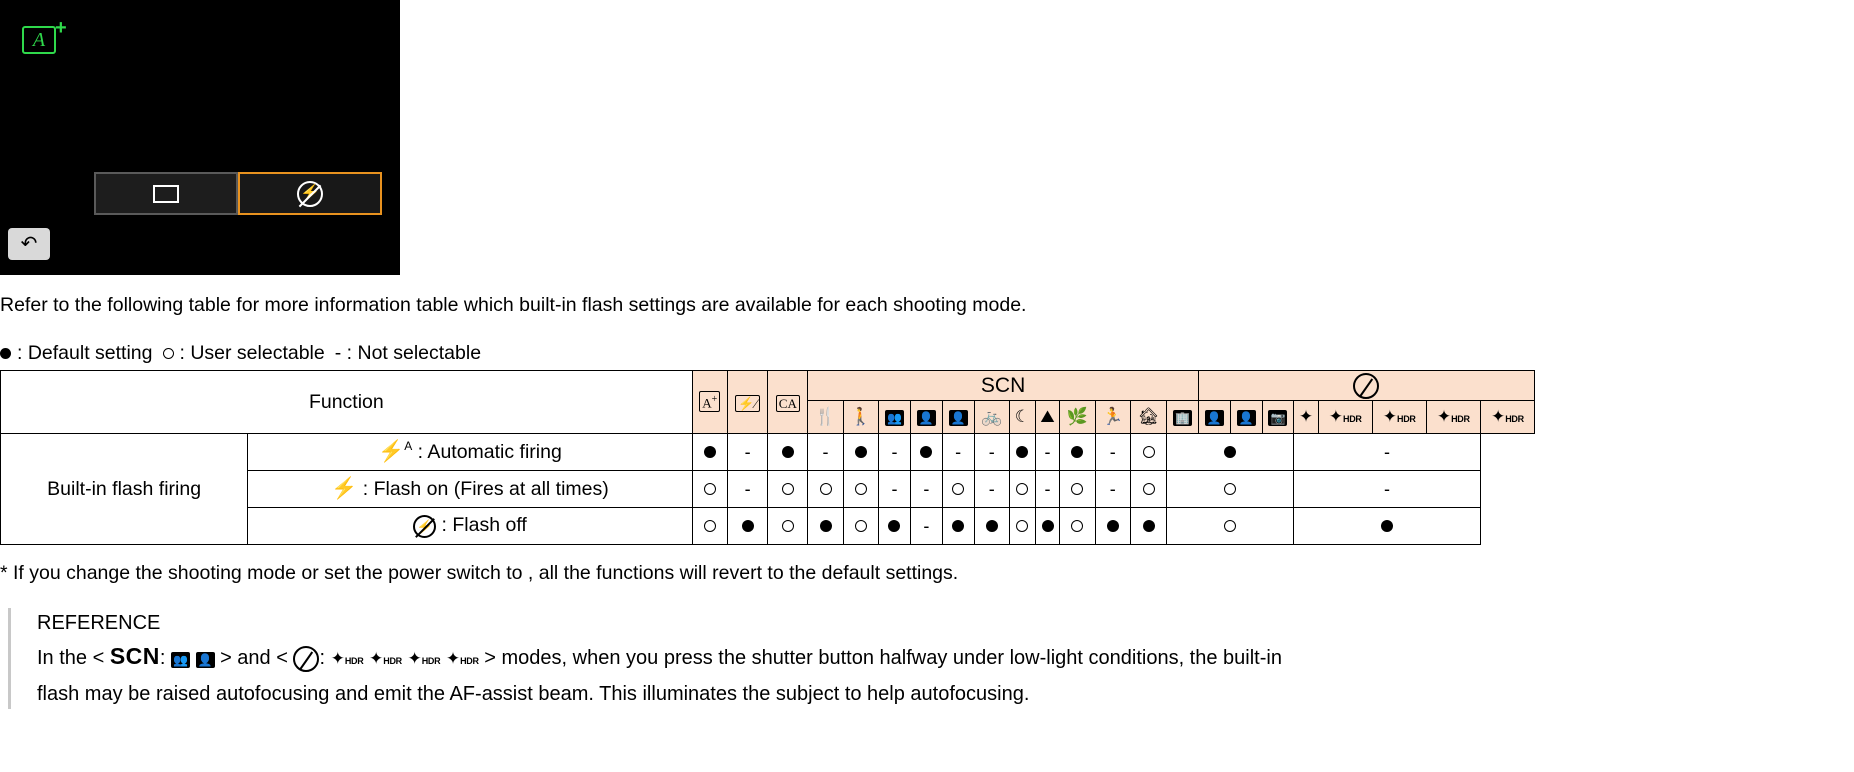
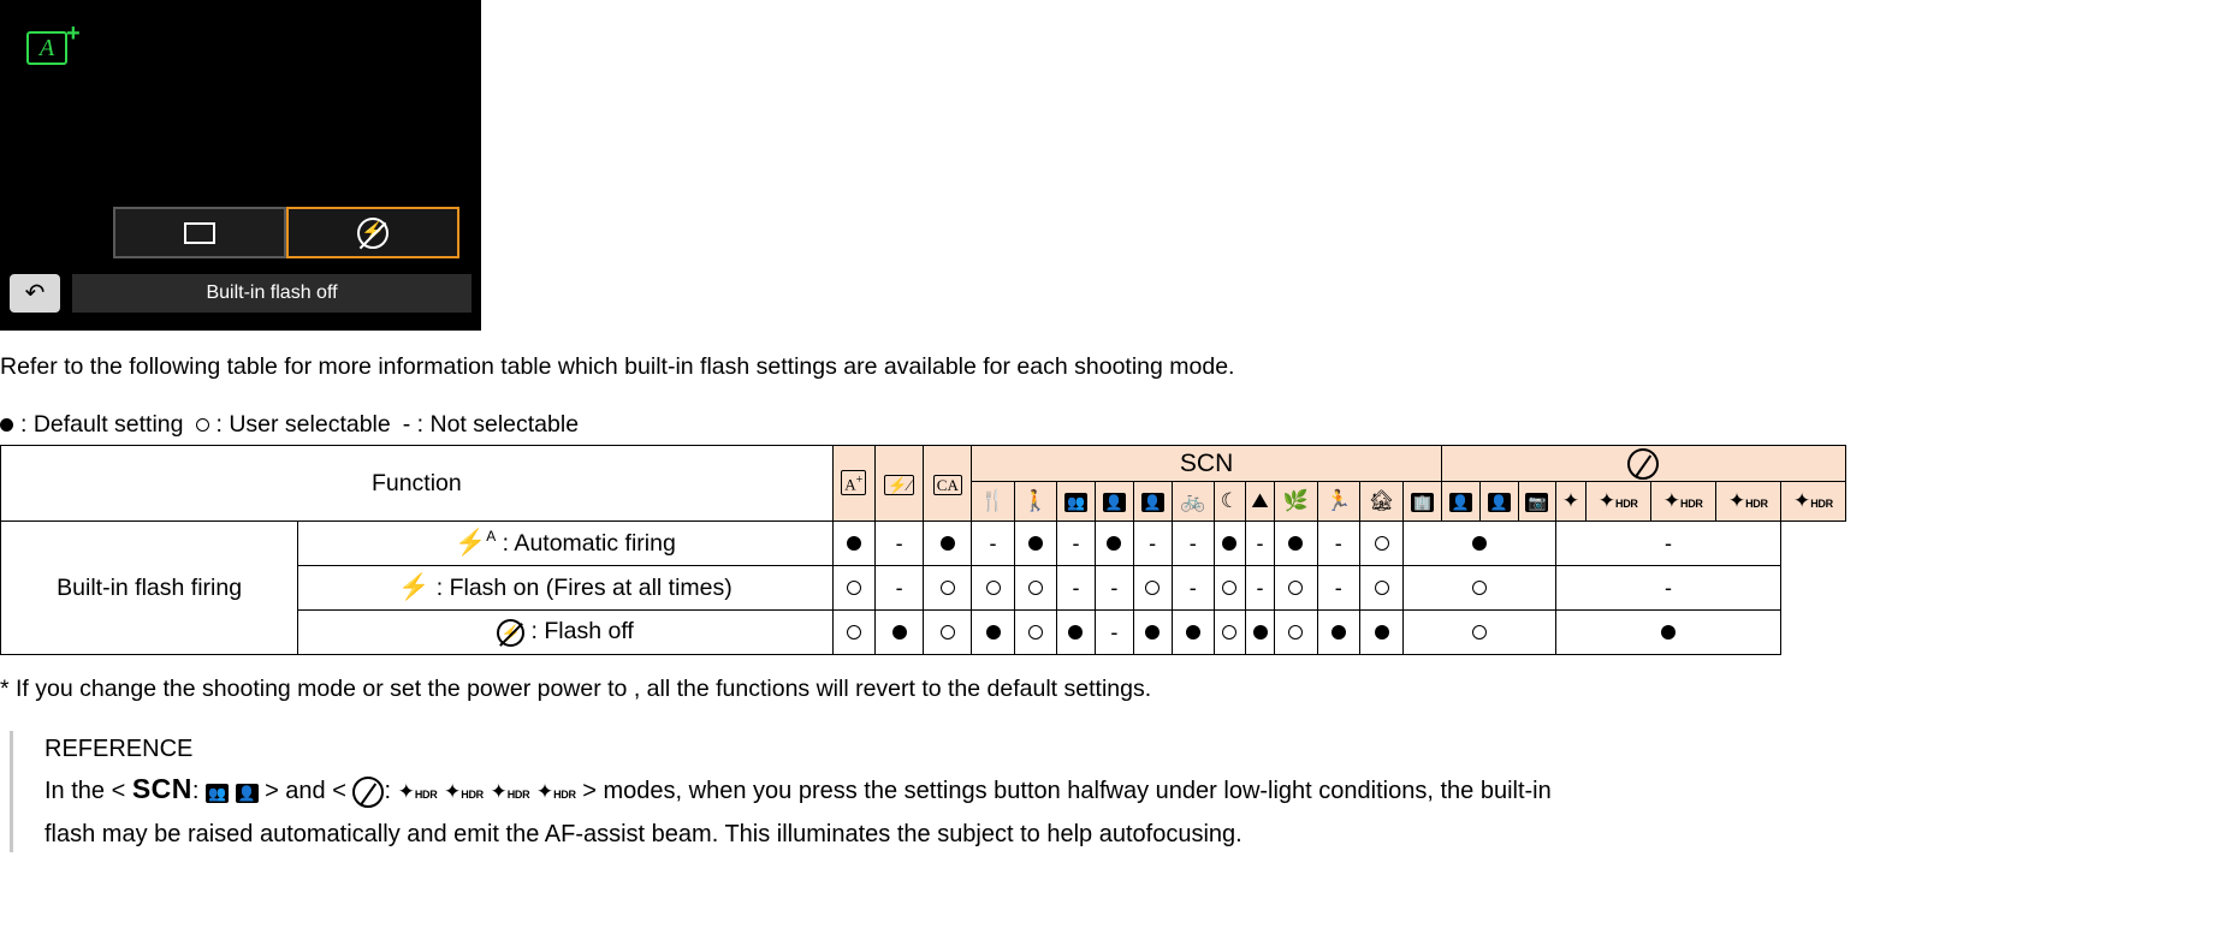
  A
  +
  ↶
+ Built-in flash off
  Refer to the following table for more information table which built-in flash settings are available for each shooting mode.
  : Default setting
  : User selectable
  - : Not selectable
  Function	A+	⚡∕	CA	SCN
  🍴	🚶	👥	👤	👤	🚲	☾	⛰	🌿	🏃	🏚	🏢	👤	👤	📷	✦	✦HDR	✦HDR	✦HDR	✦HDR
  Built-in flash firing	⚡A : Automatic firing		-		-		-		-	-		-		-			-
  ⚡ : Flash on (Fires at all times)		-				-	-		-		-		-			-
  ⚡ : Flash off							-
- * If you change the shooting mode or set the power switch to , all the functions will revert to the default settings.
+ * If you change the shooting mode or set the power power to , all the functions will revert to the default settings.
  REFERENCE
- In the < SCN: 👥 👤 > and < : ✦HDR ✦HDR ✦HDR ✦HDR > modes, when you press the shutter button halfway under low-light conditions, the built-in
+ In the < SCN: 👥 👤 > and < : ✦HDR ✦HDR ✦HDR ✦HDR > modes, when you press the settings button halfway under low-light conditions, the built-in
- flash may be raised autofocusing and emit the AF-assist beam. This illuminates the subject to help autofocusing.
+ flash may be raised automatically and emit the AF-assist beam. This illuminates the subject to help autofocusing.
